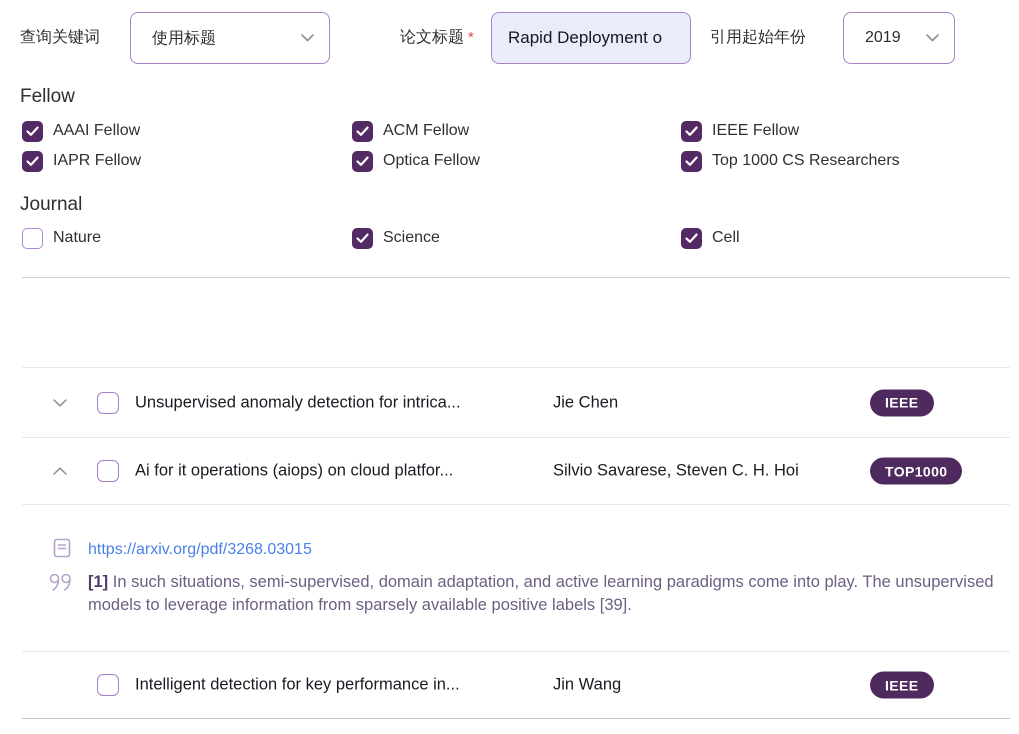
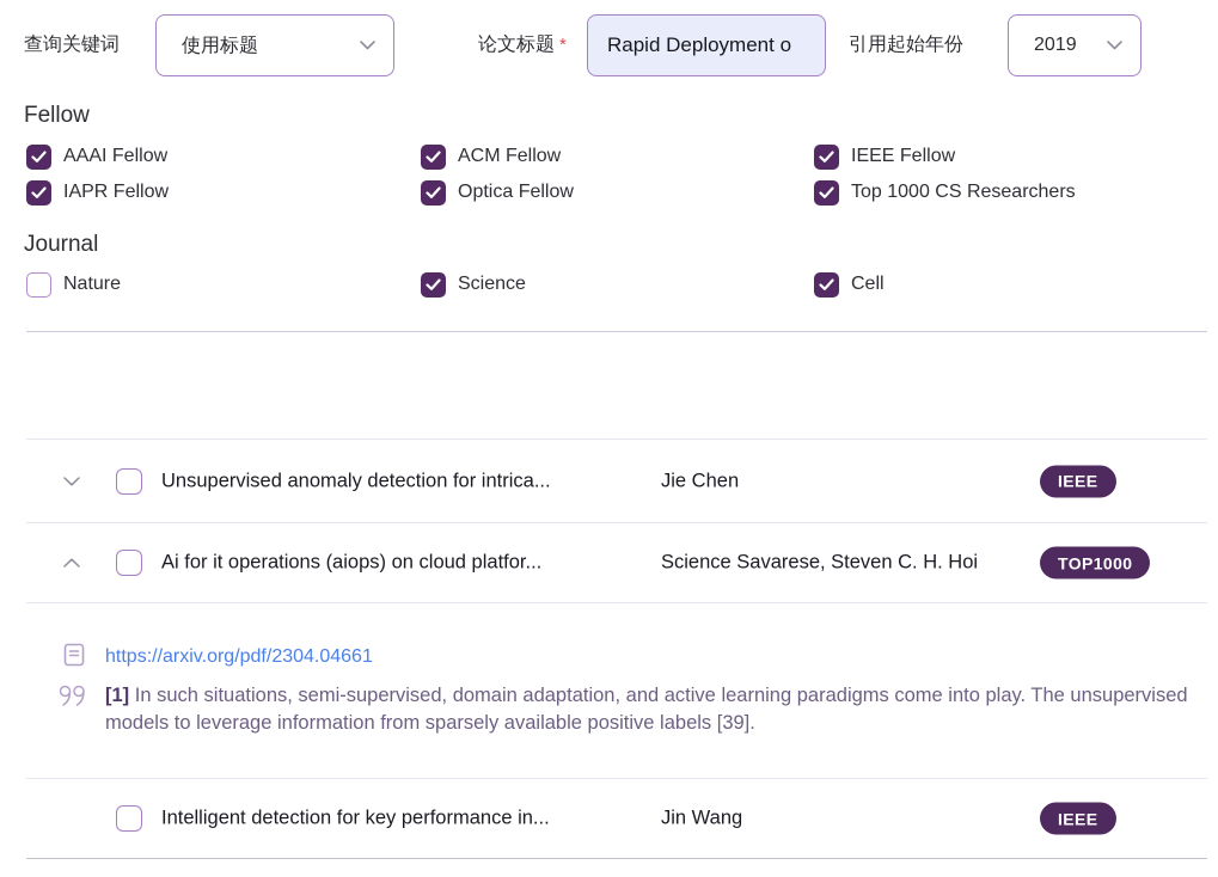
  查询关键词
  使用标题
  论文标题 *
  Rapid Deployment o
  引用起始年份
  2019
  Fellow
  AAAI Fellow
  ACM Fellow
  IEEE Fellow
  IAPR Fellow
  Optica Fellow
  Top 1000 CS Researchers
  Journal
  Nature
  Science
  Cell
  Unsupervised anomaly detection for intrica...
  Jie Chen
  IEEE
  Ai for it operations (aiops) on cloud platfor...
- Silvio Savarese, Steven C. H. Hoi
+ Science Savarese, Steven C. H. Hoi
  TOP1000
- https://arxiv.org/pdf/3268.03015
+ https://arxiv.org/pdf/2304.04661
  [1] In such situations, semi-supervised, domain adaptation, and active learning paradigms come into play. The unsupervised models to leverage information from sparsely available positive labels [39].
  Intelligent detection for key performance in...
  Jin Wang
  IEEE
